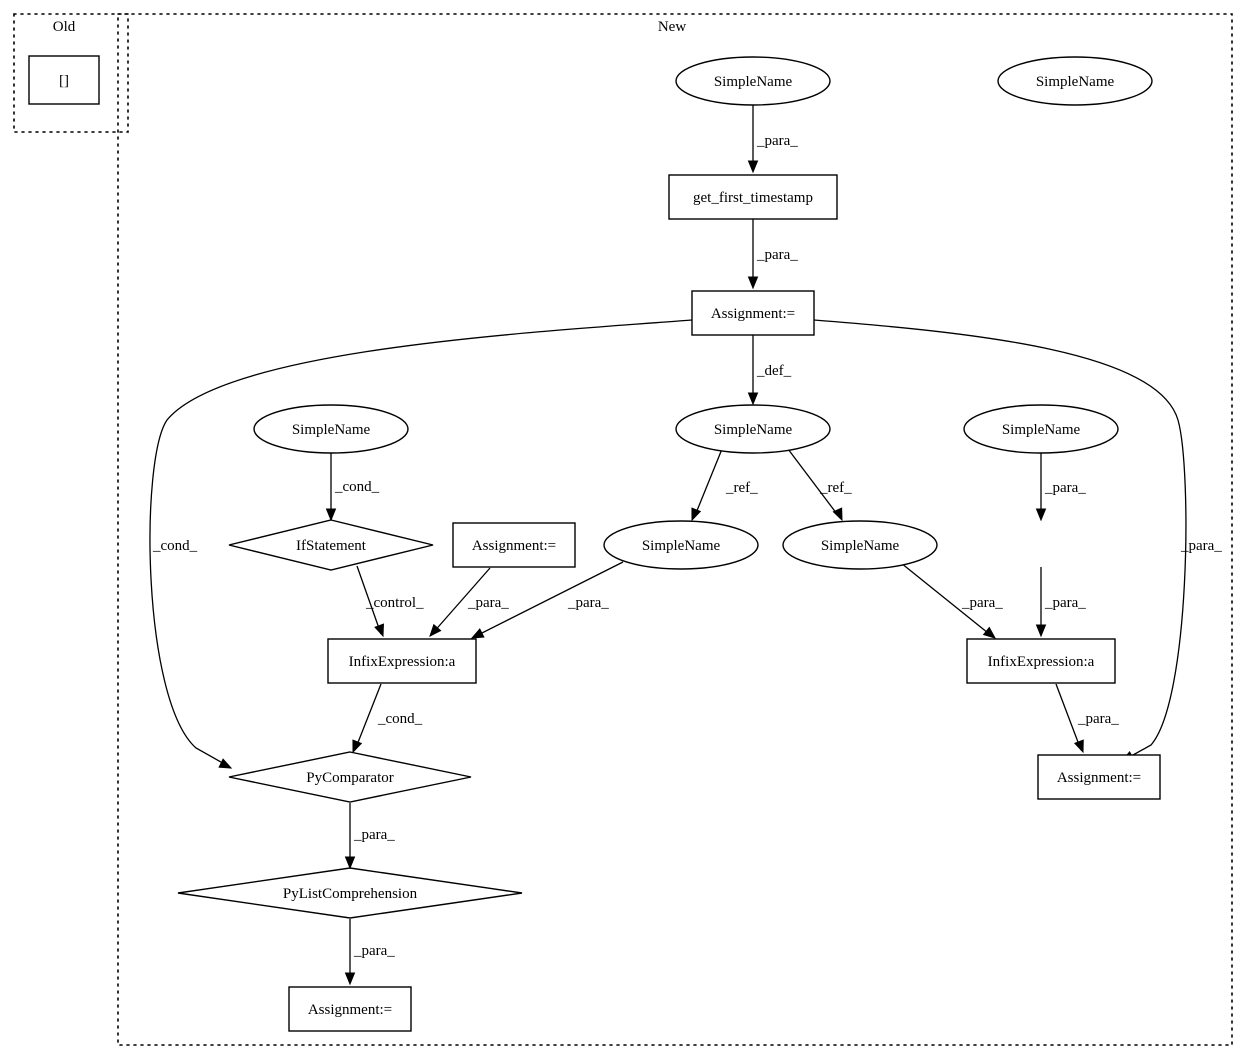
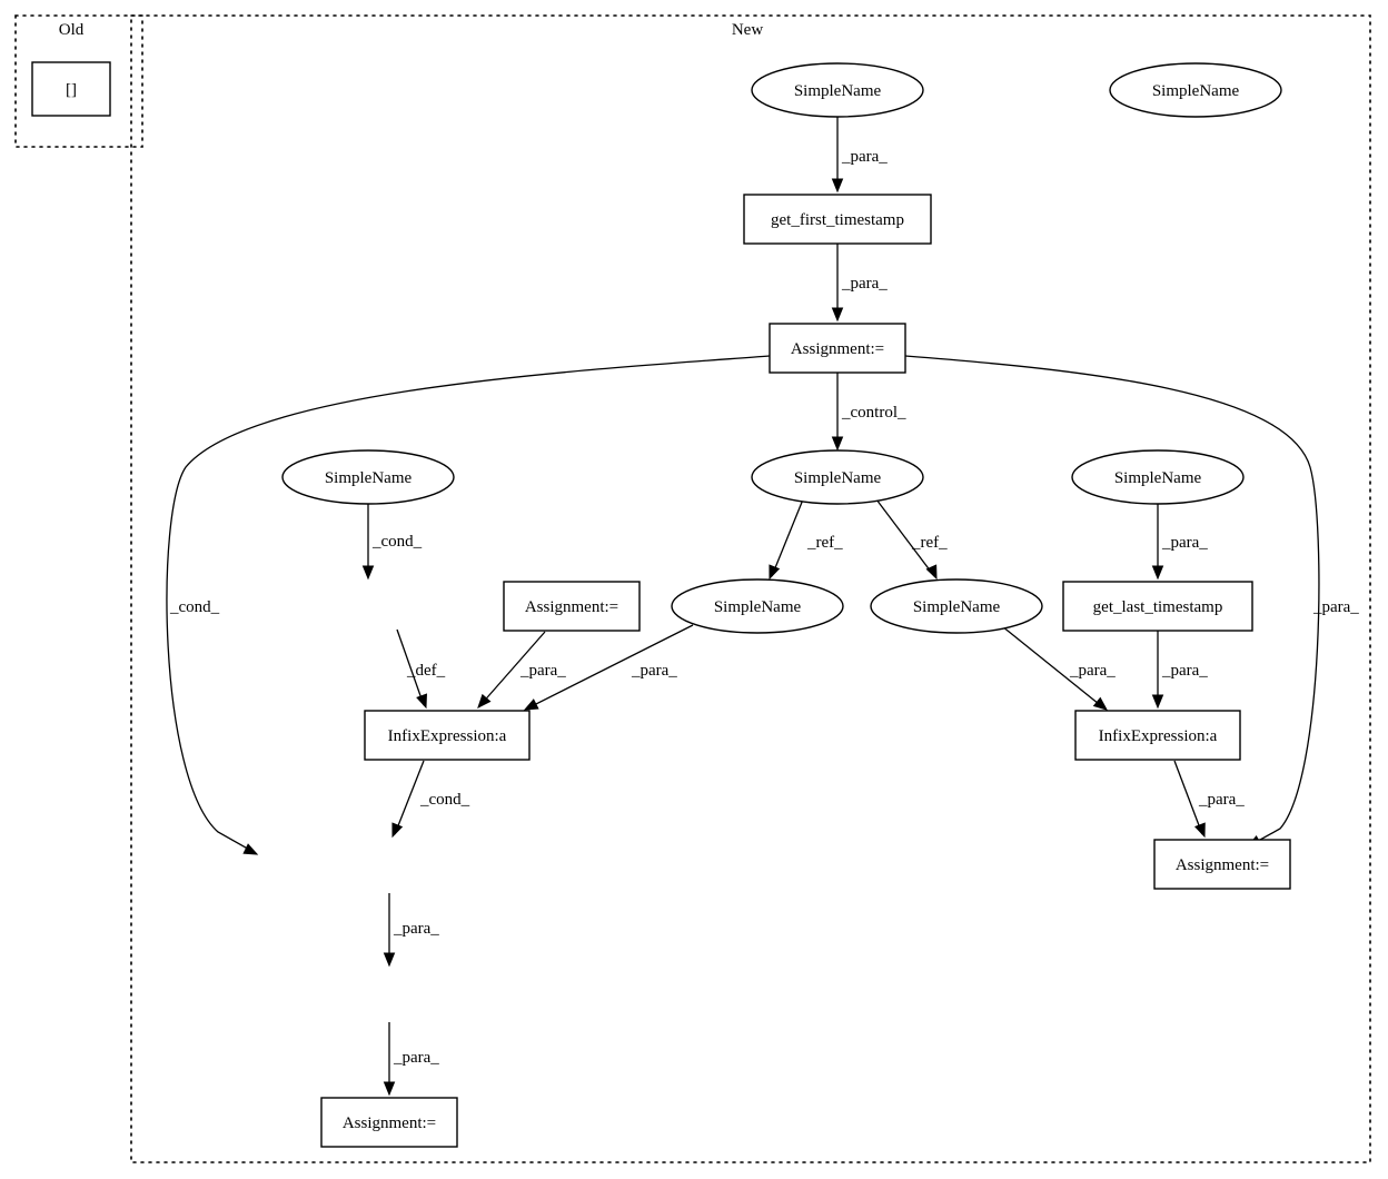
  Old
  New
  _para_
  _para_
- _def_
+ _control_
  _cond_
  _para_
  _cond_
  _ref_
  _ref_
  _para_
- _control_
+ _def_
  _para_
  _para_
  _para_
  _para_
  _cond_
  _para_
  _para_
  _para_
  []
  SimpleName
  SimpleName
  get_first_timestamp
  Assignment:=
  SimpleName
  SimpleName
  SimpleName
- IfStatement
  Assignment:=
  SimpleName
  SimpleName
+ get_last_timestamp
  InfixExpression:a
  InfixExpression:a
- PyComparator
  Assignment:=
- PyListComprehension
  Assignment:=
